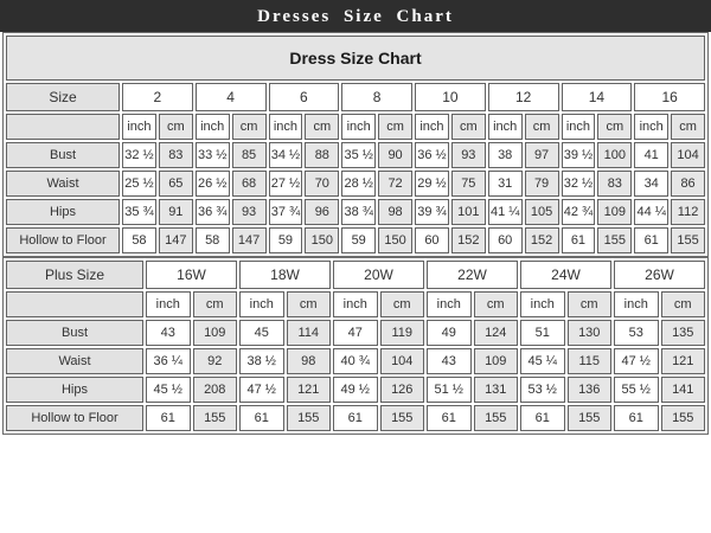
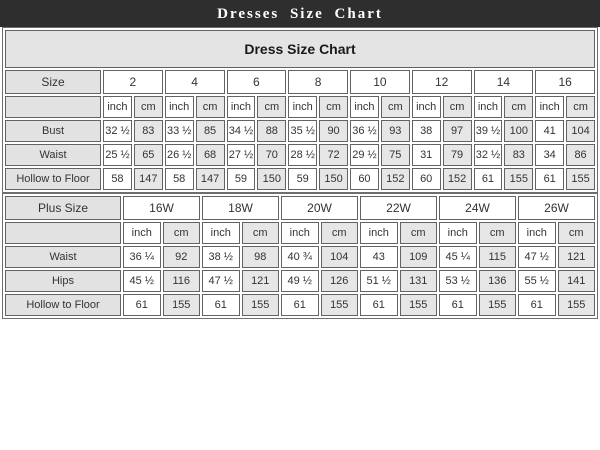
  Dresses Size Chart
  Dress Size Chart
  Size	2	4	6	8	10	12	14	16
  	inch	cm	inch	cm	inch	cm	inch	cm	inch	cm	inch	cm	inch	cm	inch	cm
  Bust	32 ½	83	33 ½	85	34 ½	88	35 ½	90	36 ½	93	38	97	39 ½	100	41	104
  Waist	25 ½	65	26 ½	68	27 ½	70	28 ½	72	29 ½	75	31	79	32 ½	83	34	86
- Hips	35 ¾	91	36 ¾	93	37 ¾	96	38 ¾	98	39 ¾	101	41 ¼	105	42 ¾	109	44 ¼	112
  Hollow to Floor	58	147	58	147	59	150	59	150	60	152	60	152	61	155	61	155
  Plus Size	16W	18W	20W	22W	24W	26W
  	inch	cm	inch	cm	inch	cm	inch	cm	inch	cm	inch	cm
- Bust	43	109	45	114	47	119	49	124	51	130	53	135
  Waist	36 ¼	92	38 ½	98	40 ¾	104	43	109	45 ¼	115	47 ½	121
- Hips	45 ½	208	47 ½	121	49 ½	126	51 ½	131	53 ½	136	55 ½	141
+ Hips	45 ½	116	47 ½	121	49 ½	126	51 ½	131	53 ½	136	55 ½	141
  Hollow to Floor	61	155	61	155	61	155	61	155	61	155	61	155
